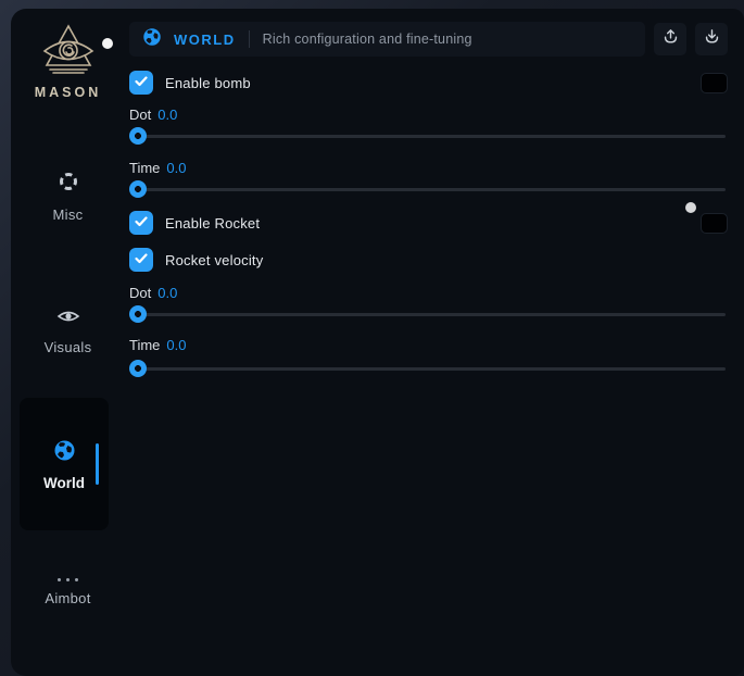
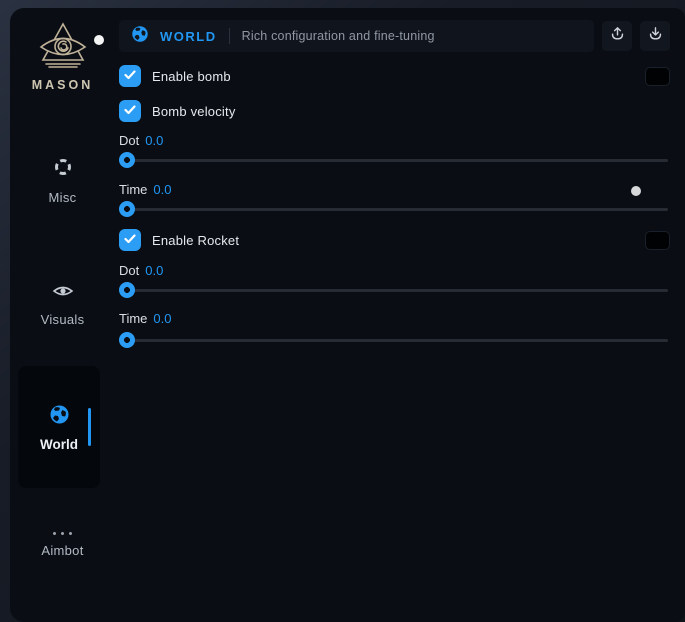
  MASON
  Misc
  Visuals
  World
  Aimbot
  WORLD
  Rich configuration and fine-tuning
  Enable bomb
+ Bomb velocity
  Dot 0.0
  Time 0.0
  Enable Rocket
- Rocket velocity
  Dot 0.0
  Time 0.0
